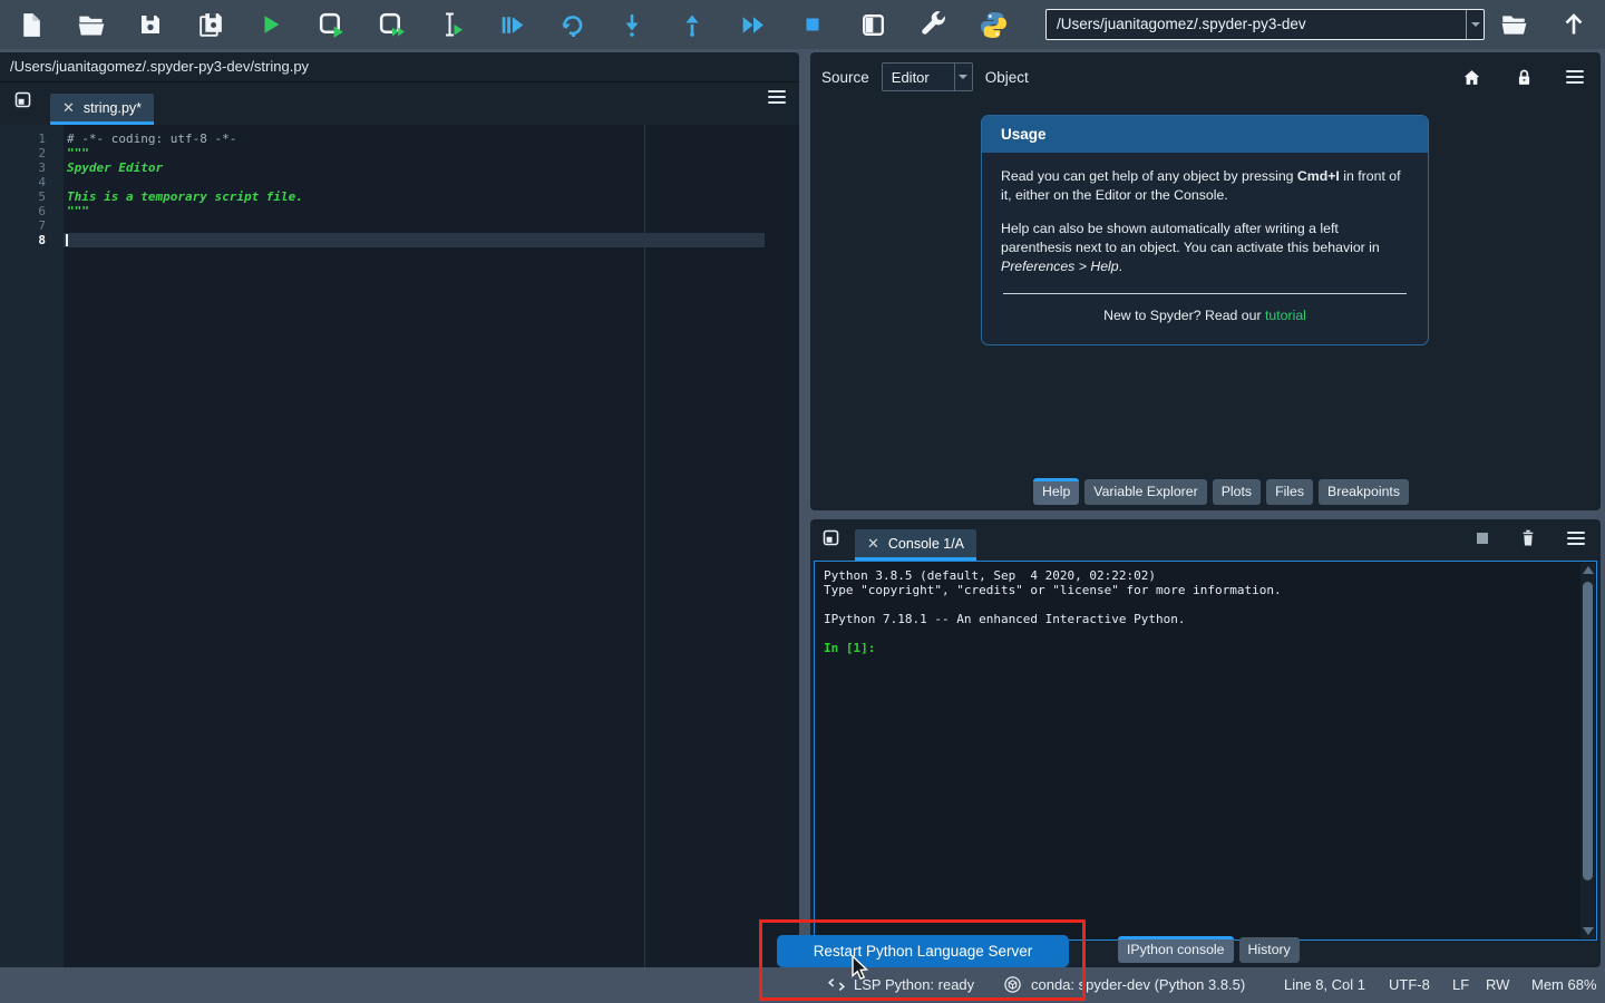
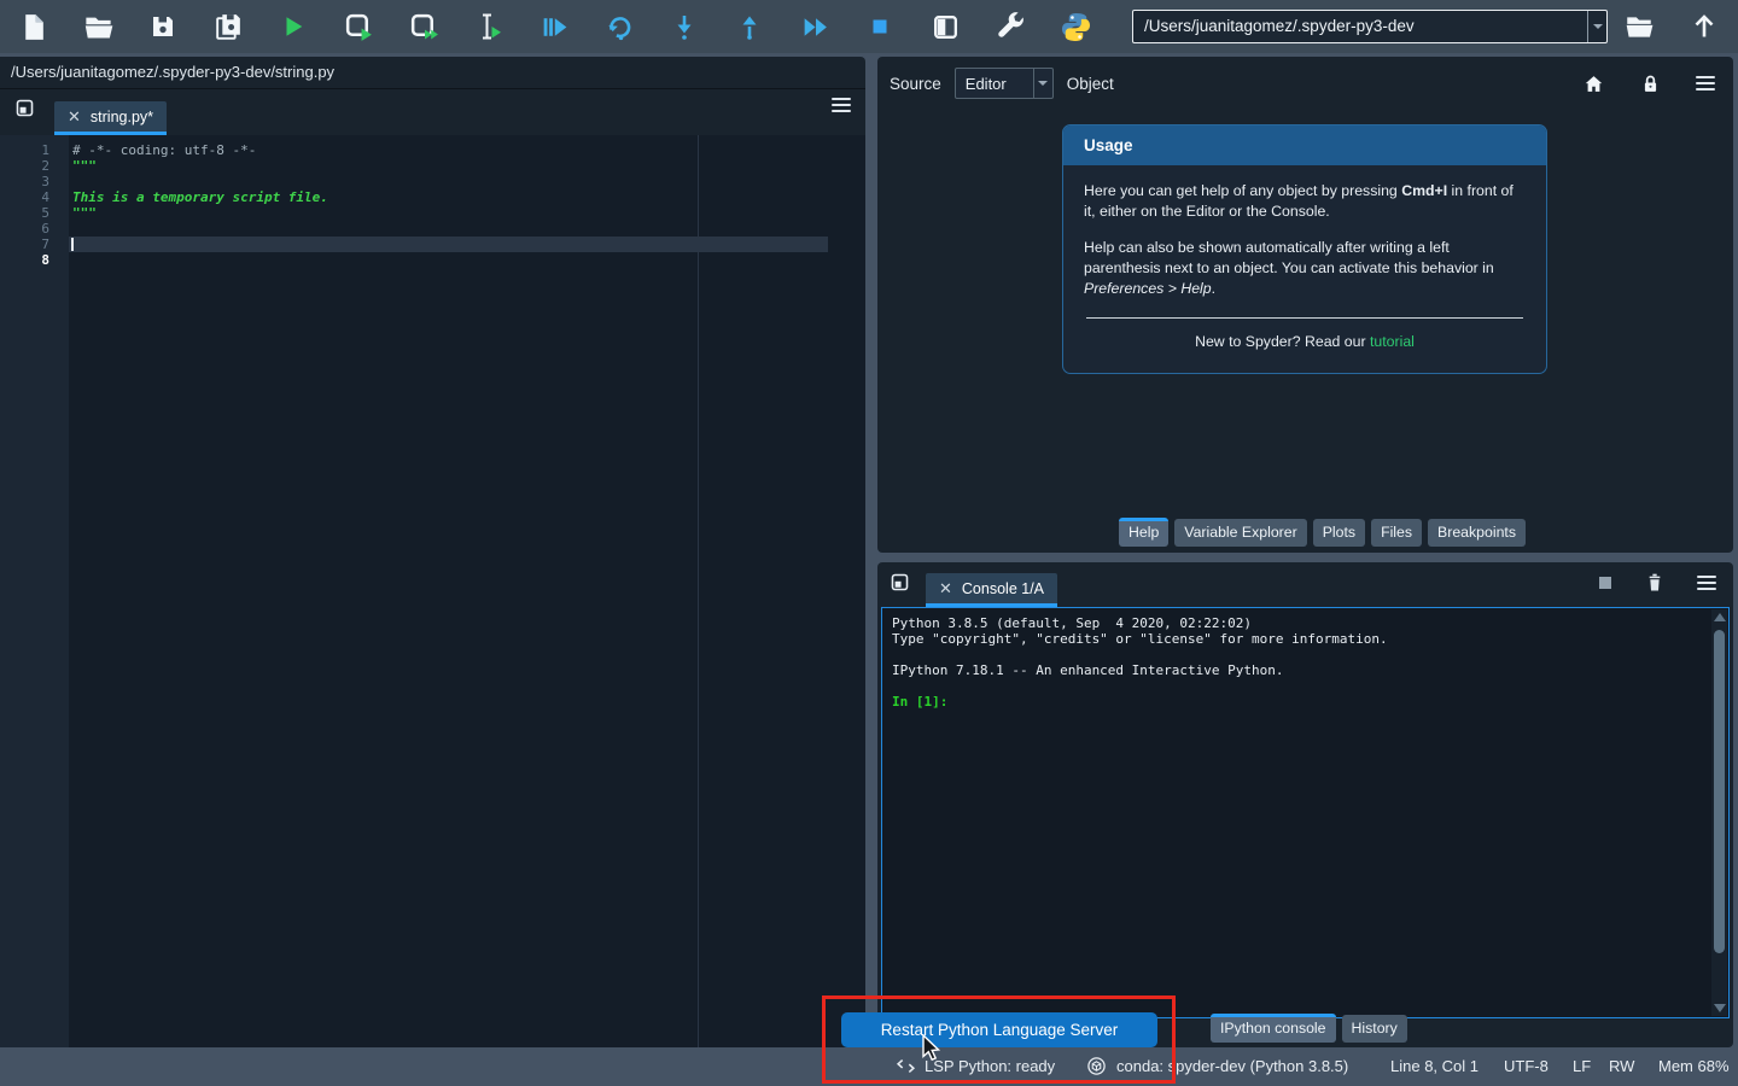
  /Users/juanitagomez/.spyder-py3-dev
  /Users/juanitagomez/.spyder-py3-dev/string.py
  ✕
  string.py*
  1
  2
  3
  4
  5
  6
  7
  8
  # -*- coding: utf-8 -*-
  """
- Spyder Editor
  This is a temporary script file.
  """
  Source
  Editor
  Object
  Usage
- Read you can get help of any object by pressing Cmd+I in front of it, either on the Editor or the Console.
+ Here you can get help of any object by pressing Cmd+I in front of it, either on the Editor or the Console.
  Help can also be shown automatically after writing a left parenthesis next to an object. You can activate this behavior in Preferences > Help.
  New to Spyder? Read our tutorial
  Help
  Variable Explorer
  Plots
  Files
  Breakpoints
  ✕
  Console 1/A
  Python 3.8.5 (default, Sep 4 2020, 02:22:02)
  Type "copyright", "credits" or "license" for more information.
  IPython 7.18.1 -- An enhanced Interactive Python.
  In [1]:
  IPython console
  History
  LSP Python: ready
  conda: spyder-dev (Python 3.8.5)
  Line 8, Col 1
  UTF-8
  LF
  RW
  Mem 68%
  Restart Python Language Server
